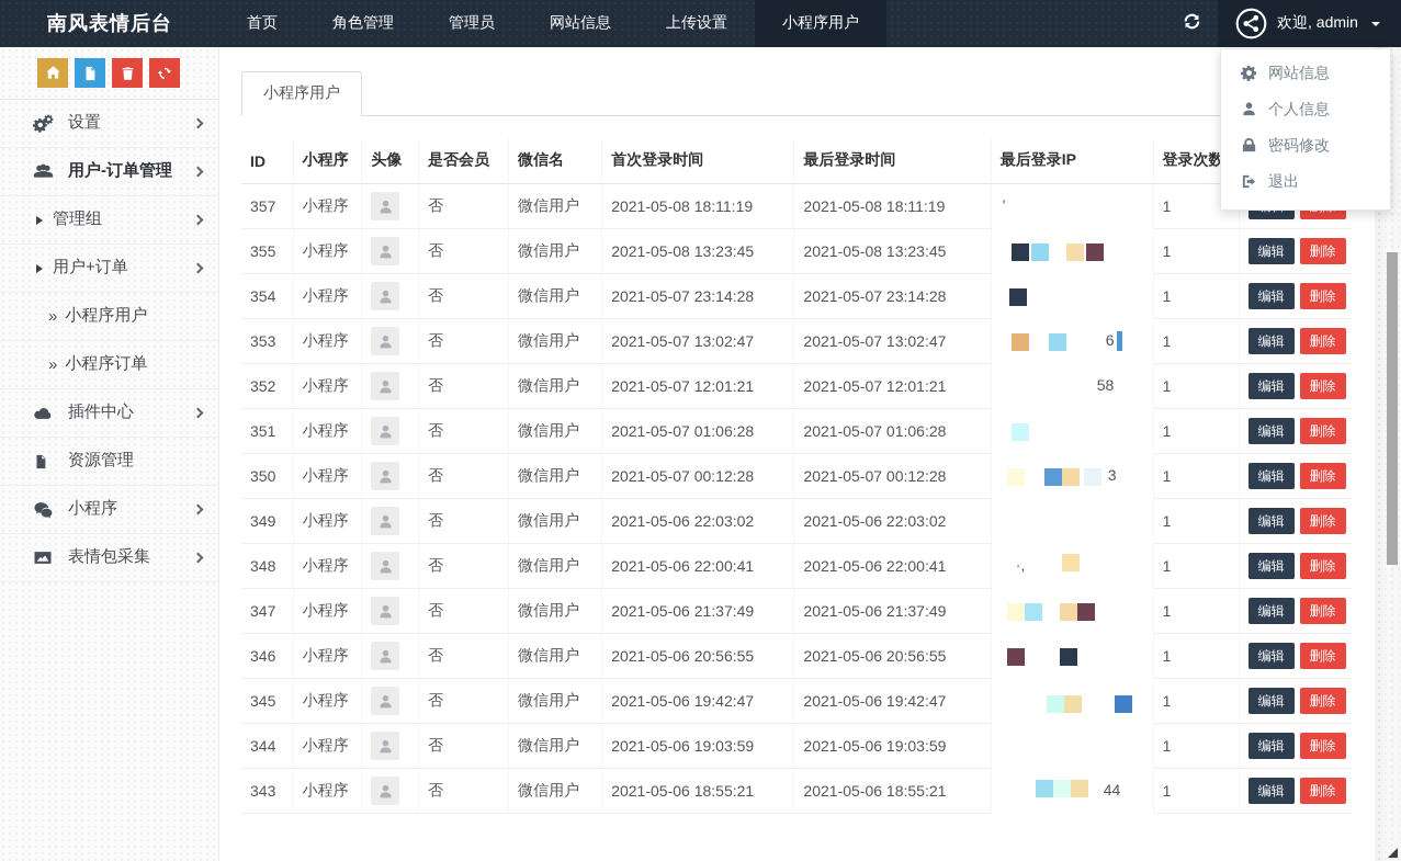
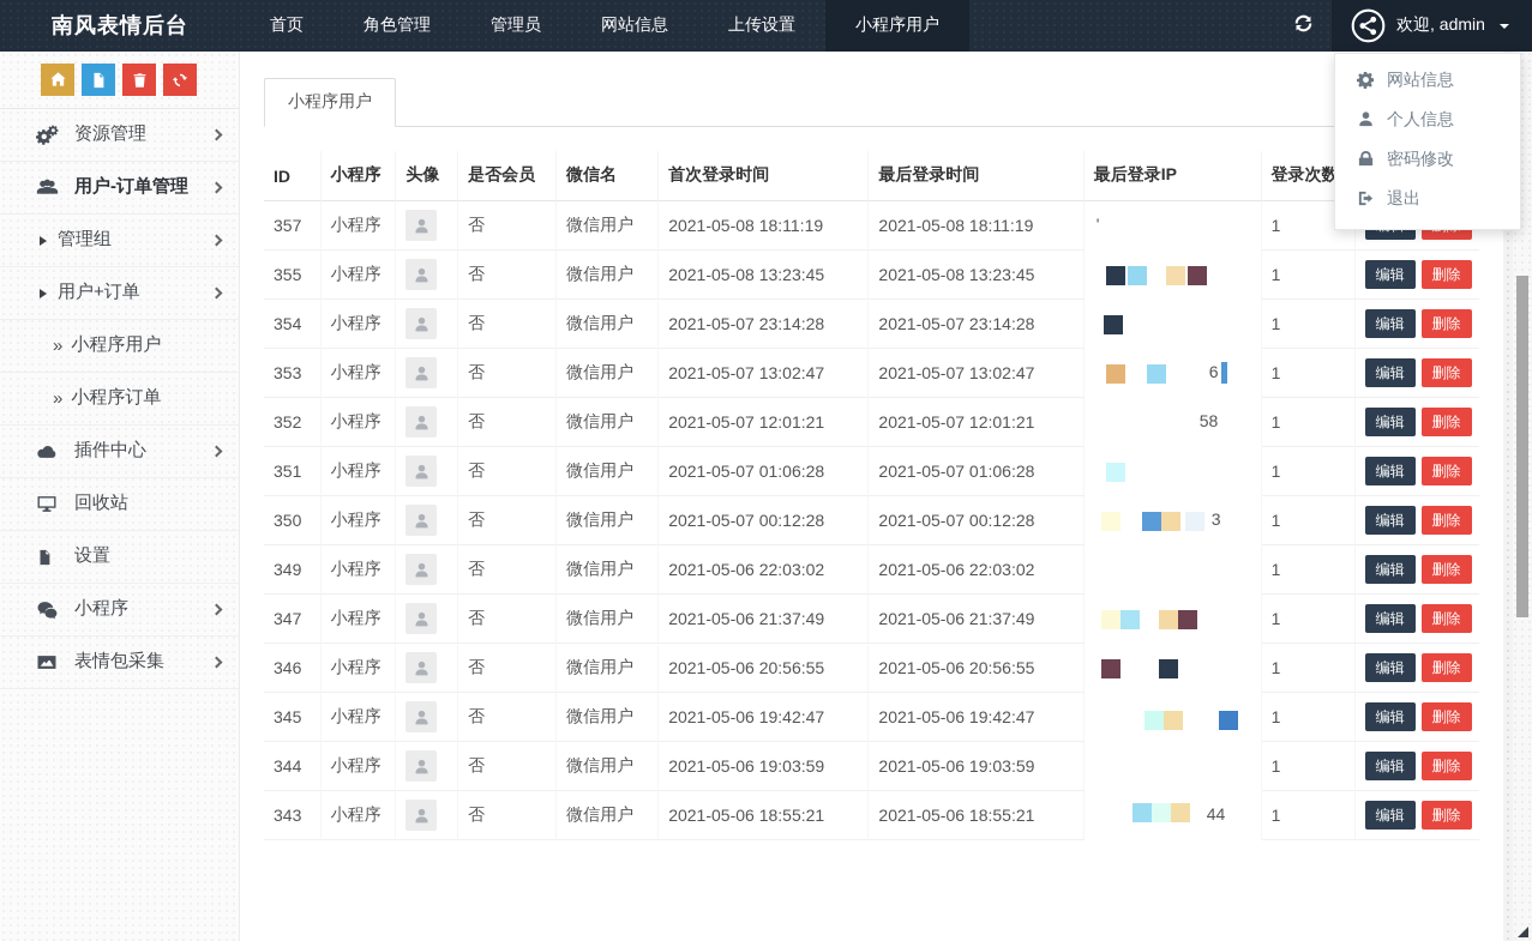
  南风表情后台
  首页
  角色管理
  管理员
  网站信息
  上传设置
  小程序用户
  欢迎, admin
  网站信息
  个人信息
  密码修改
  退出
- 设置
+ 资源管理
  用户-订单管理
  管理组
  用户+订单
  »
  小程序用户
  »
  小程序订单
  插件中心
+ 回收站
- 资源管理
+ 设置
  小程序
  表情包采集
  小程序用户
  ID	小程序	头像	是否会员	微信名	首次登录时间	最后登录时间	最后登录IP	登录次数
  357	小程序		否	微信用户	2021-05-08 18:11:19	2021-05-08 18:11:19	'	1
  355	小程序		否	微信用户	2021-05-08 13:23:45	2021-05-08 13:23:45		1	编辑 删除
  354	小程序		否	微信用户	2021-05-07 23:14:28	2021-05-07 23:14:28		1	编辑 删除
  353	小程序		否	微信用户	2021-05-07 13:02:47	2021-05-07 13:02:47	6	1	编辑 删除
  352	小程序		否	微信用户	2021-05-07 12:01:21	2021-05-07 12:01:21	58	1	编辑 删除
  351	小程序		否	微信用户	2021-05-07 01:06:28	2021-05-07 01:06:28		1	编辑 删除
  350	小程序		否	微信用户	2021-05-07 00:12:28	2021-05-07 00:12:28	3	1	编辑 删除
  349	小程序		否	微信用户	2021-05-06 22:03:02	2021-05-06 22:03:02		1	编辑 删除
- 348	小程序		否	微信用户	2021-05-06 22:00:41	2021-05-06 22:00:41	·,	1	编辑 删除
  347	小程序		否	微信用户	2021-05-06 21:37:49	2021-05-06 21:37:49		1	编辑 删除
  346	小程序		否	微信用户	2021-05-06 20:56:55	2021-05-06 20:56:55		1	编辑 删除
  345	小程序		否	微信用户	2021-05-06 19:42:47	2021-05-06 19:42:47		1	编辑 删除
  344	小程序		否	微信用户	2021-05-06 19:03:59	2021-05-06 19:03:59		1	编辑 删除
  343	小程序		否	微信用户	2021-05-06 18:55:21	2021-05-06 18:55:21	44	1	编辑 删除
